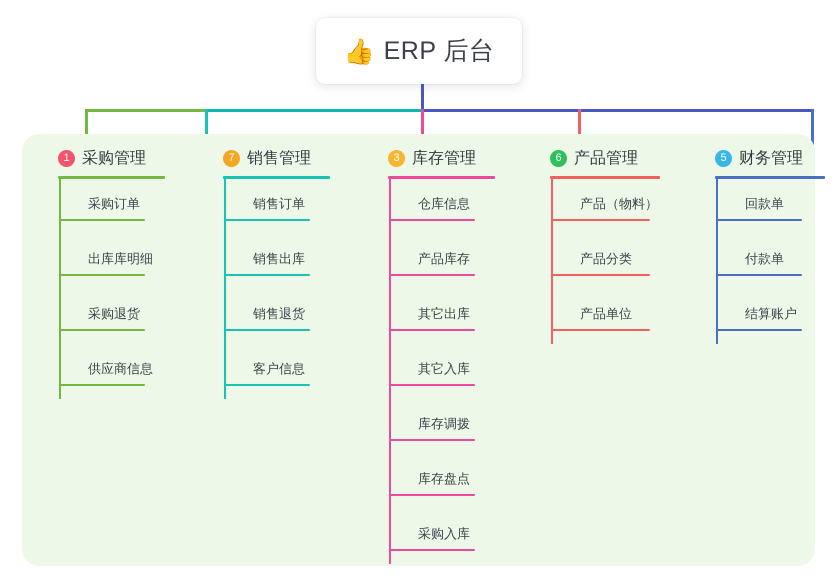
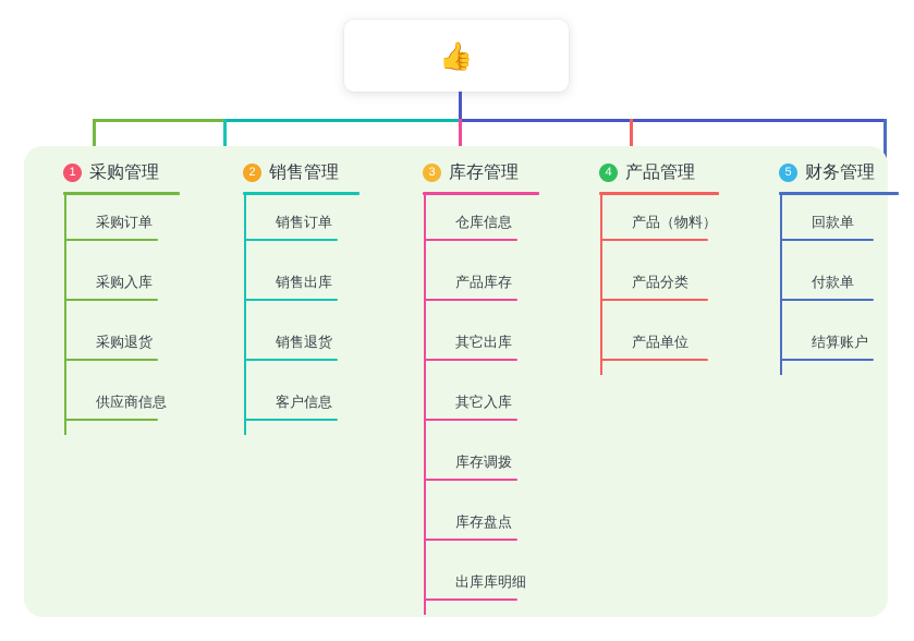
  👍
- ERP 后台
  1
  采购管理
  采购订单
- 出库库明细
+ 采购入库
  采购退货
  供应商信息
- 7
+ 2
  销售管理
  销售订单
  销售出库
  销售退货
  客户信息
  3
  库存管理
  仓库信息
  产品库存
  其它出库
  其它入库
  库存调拨
  库存盘点
- 采购入库
+ 出库库明细
- 6
+ 4
  产品管理
  产品（物料）
  产品分类
  产品单位
  5
  财务管理
  回款单
  付款单
  结算账户
